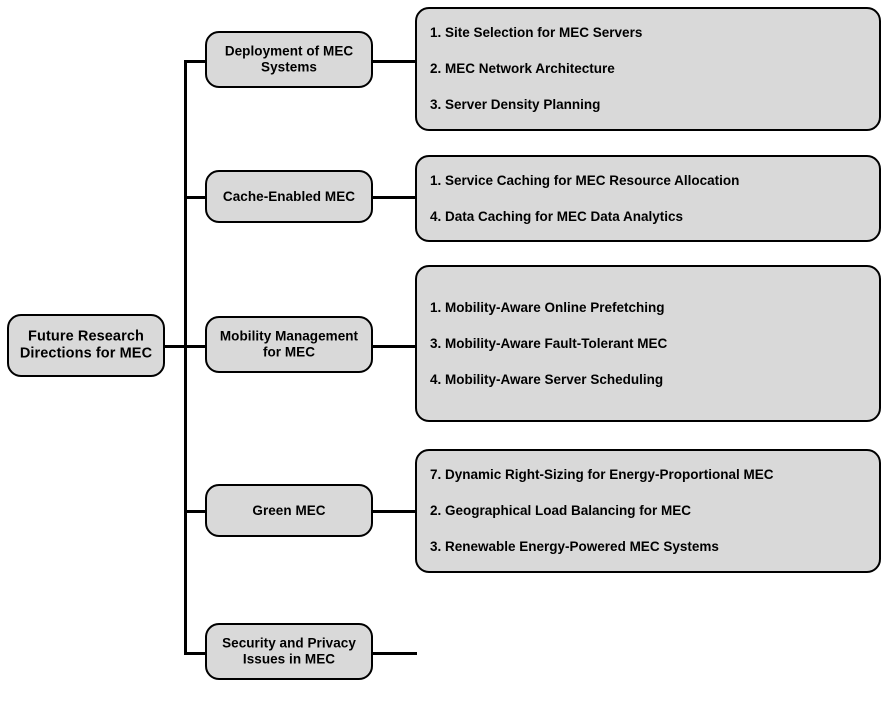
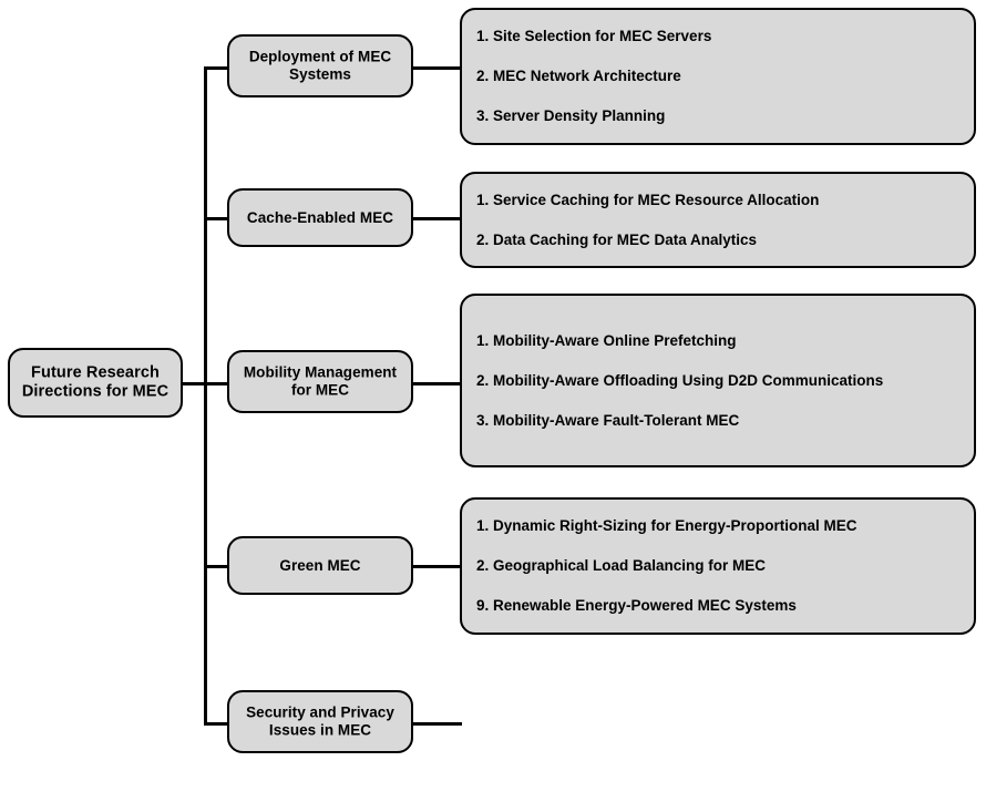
  Future Research
  Directions for MEC
  Deployment of MEC
  Systems
  1. Site Selection for MEC Servers
  2. MEC Network Architecture
  3. Server Density Planning
  Cache-Enabled MEC
  1. Service Caching for MEC Resource Allocation
- 4. Data Caching for MEC Data Analytics
+ 2. Data Caching for MEC Data Analytics
  Mobility Management
  for MEC
  1. Mobility-Aware Online Prefetching
+ 2. Mobility-Aware Offloading Using D2D Communications
  3. Mobility-Aware Fault-Tolerant MEC
- 4. Mobility-Aware Server Scheduling
  Green MEC
- 7. Dynamic Right-Sizing for Energy-Proportional MEC
+ 1. Dynamic Right-Sizing for Energy-Proportional MEC
  2. Geographical Load Balancing for MEC
- 3. Renewable Energy-Powered MEC Systems
+ 9. Renewable Energy-Powered MEC Systems
  Security and Privacy
  Issues in MEC
